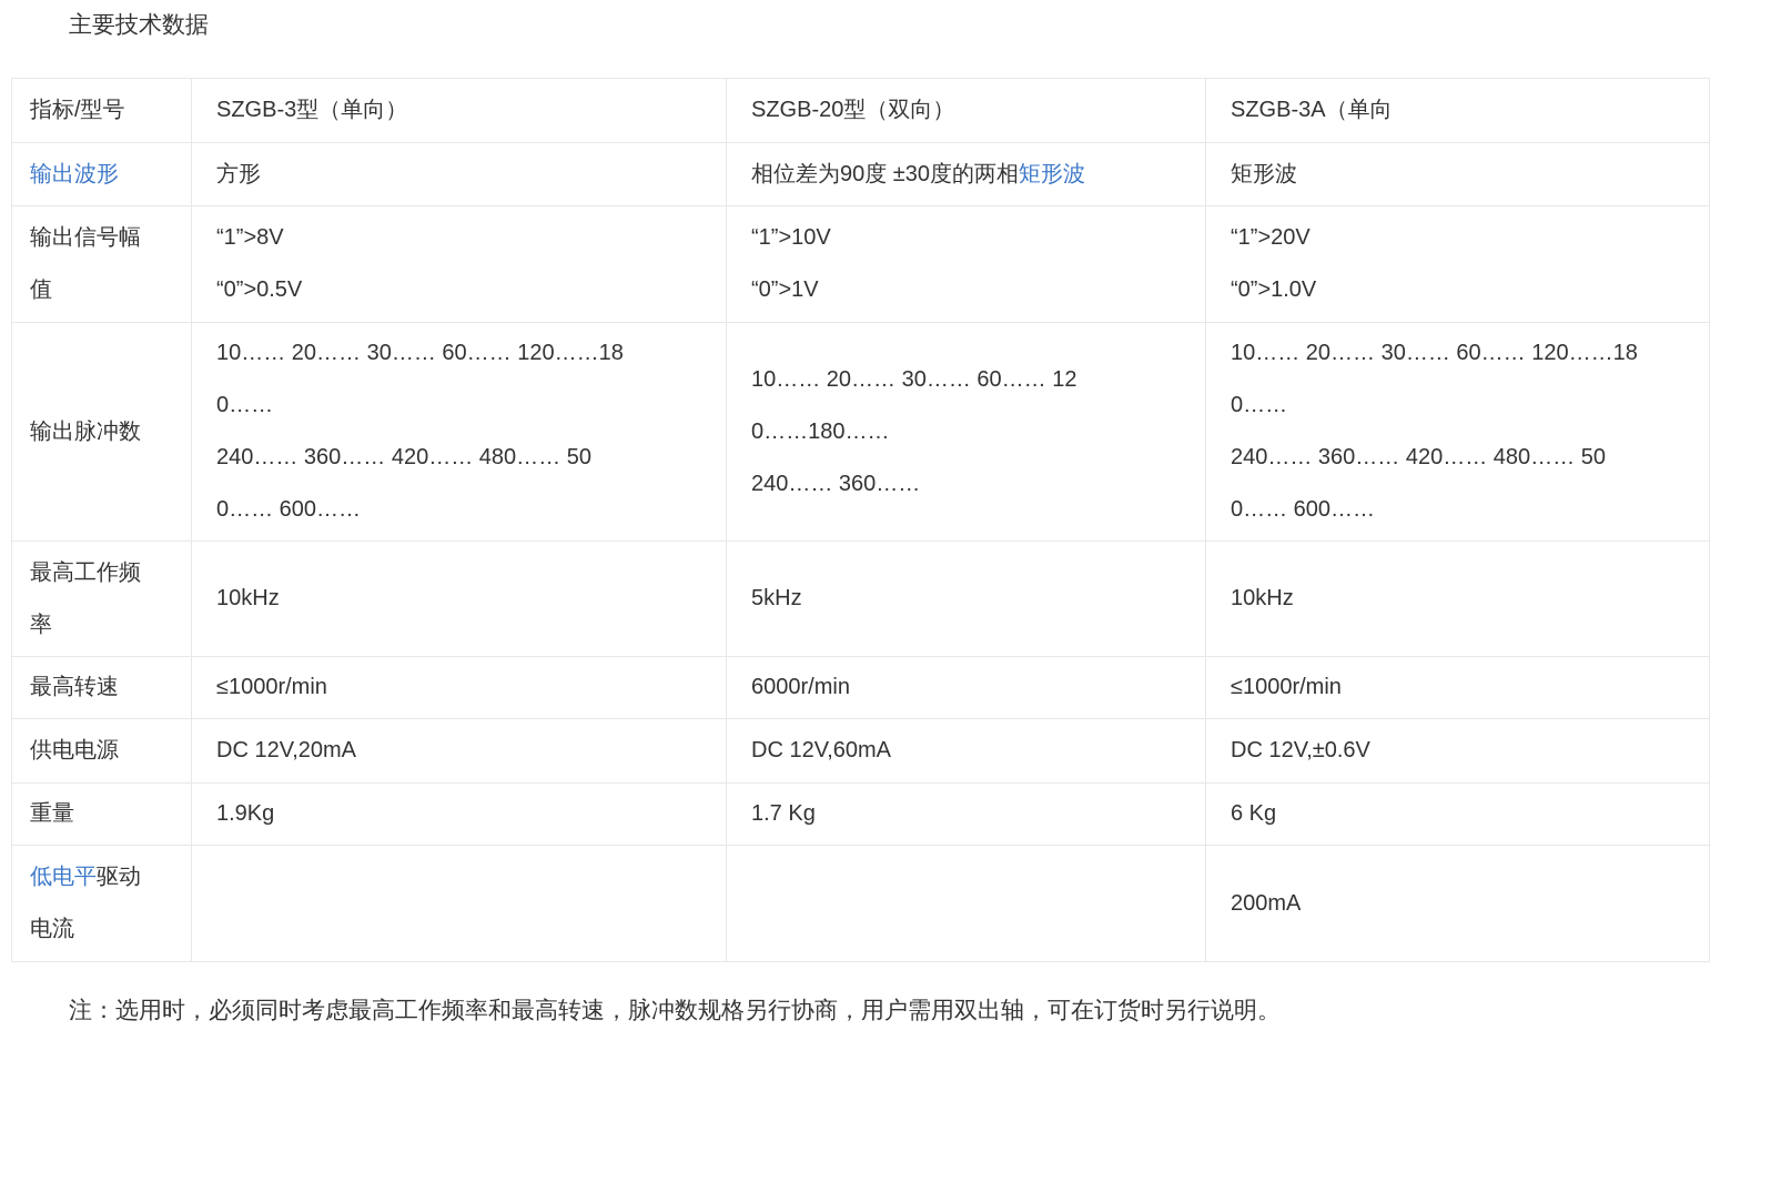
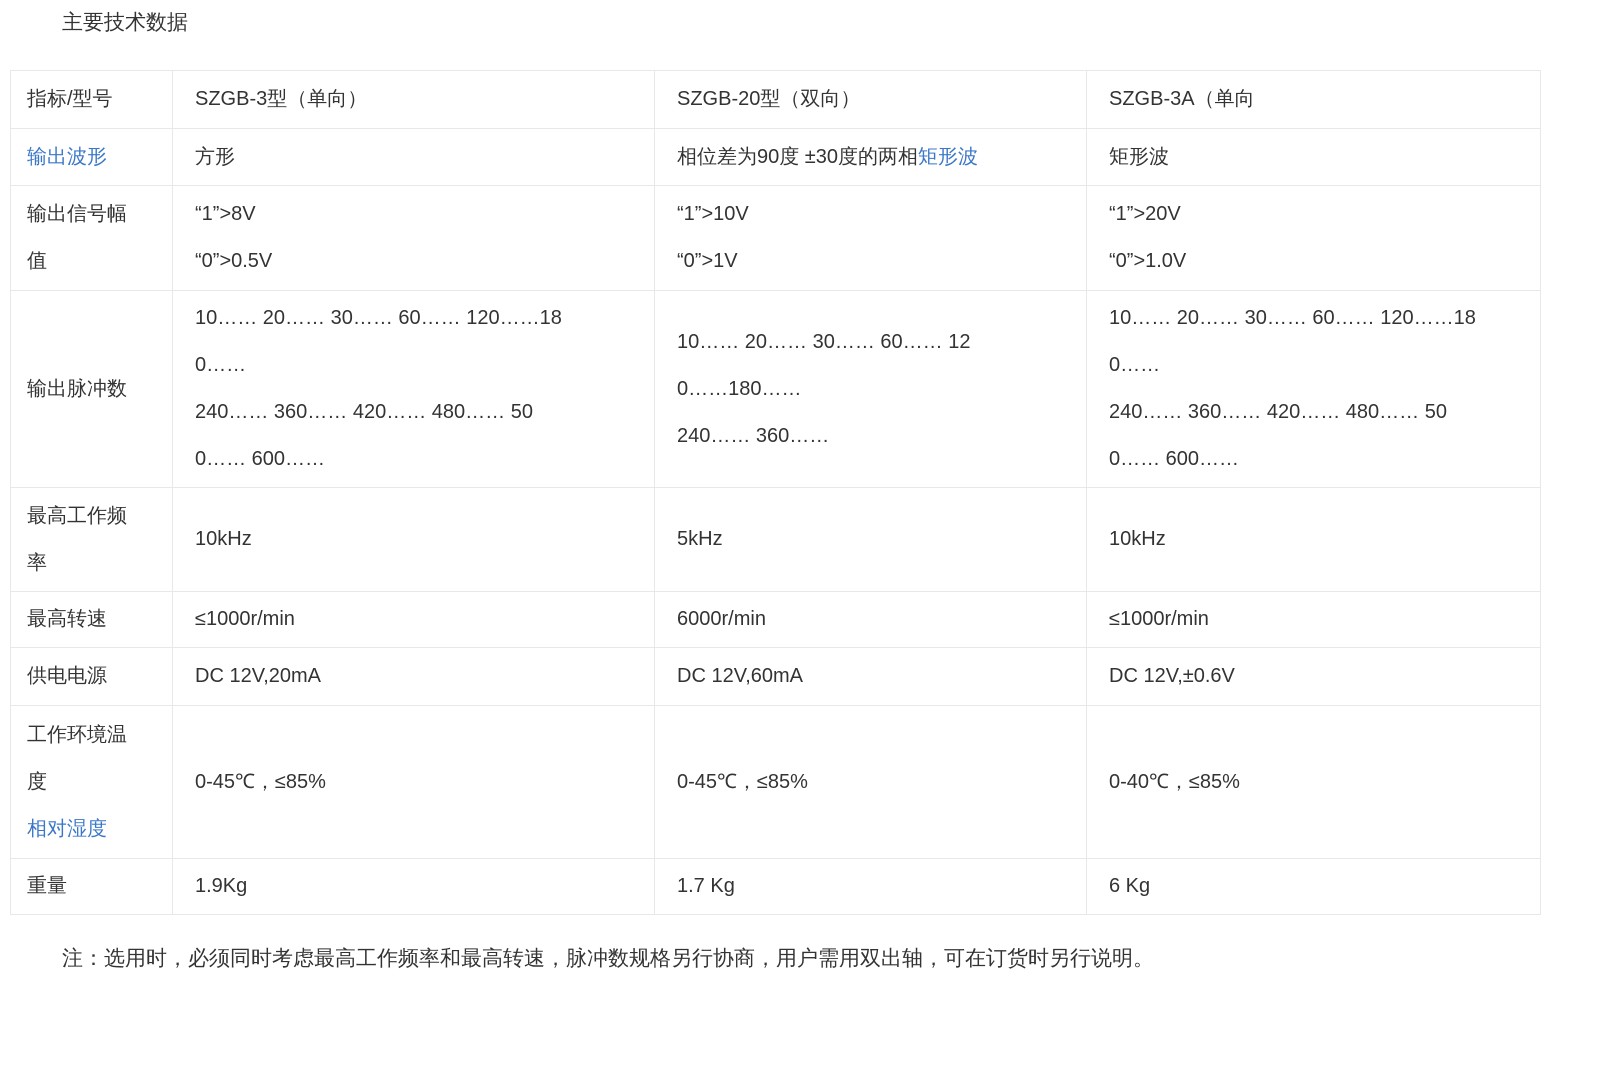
  主要技术数据
  指标/型号	SZGB-3型（单向）	SZGB-20型（双向）	SZGB-3A（单向
  输出波形	方形	相位差为90度 ±30度的两相矩形波	矩形波
  输出信号幅值	“1”>8V “0”>0.5V	“1”>10V “0”>1V	“1”>20V “0”>1.0V
  输出脉冲数	10…… 20…… 30…… 60…… 120……18 0…… 240…… 360…… 420…… 480…… 50 0…… 600……	10…… 20…… 30…… 60…… 12 0……180…… 240…… 360……	10…… 20…… 30…… 60…… 120……18 0…… 240…… 360…… 420…… 480…… 50 0…… 600……
  最高工作频率	10kHz	5kHz	10kHz
  最高转速	≤1000r/min	6000r/min	≤1000r/min
  供电电源	DC 12V,20mA	DC 12V,60mA	DC 12V,±0.6V
+ 工作环境温度 相对湿度	0-45℃，≤85%	0-45℃，≤85%	0-40℃，≤85%
  重量	1.9Kg	1.7 Kg	6 Kg
- 低电平驱动电流			200mA
  注：选用时，必须同时考虑最高工作频率和最高转速，脉冲数规格另行协商，用户需用双出轴，可在订货时另行说明。
